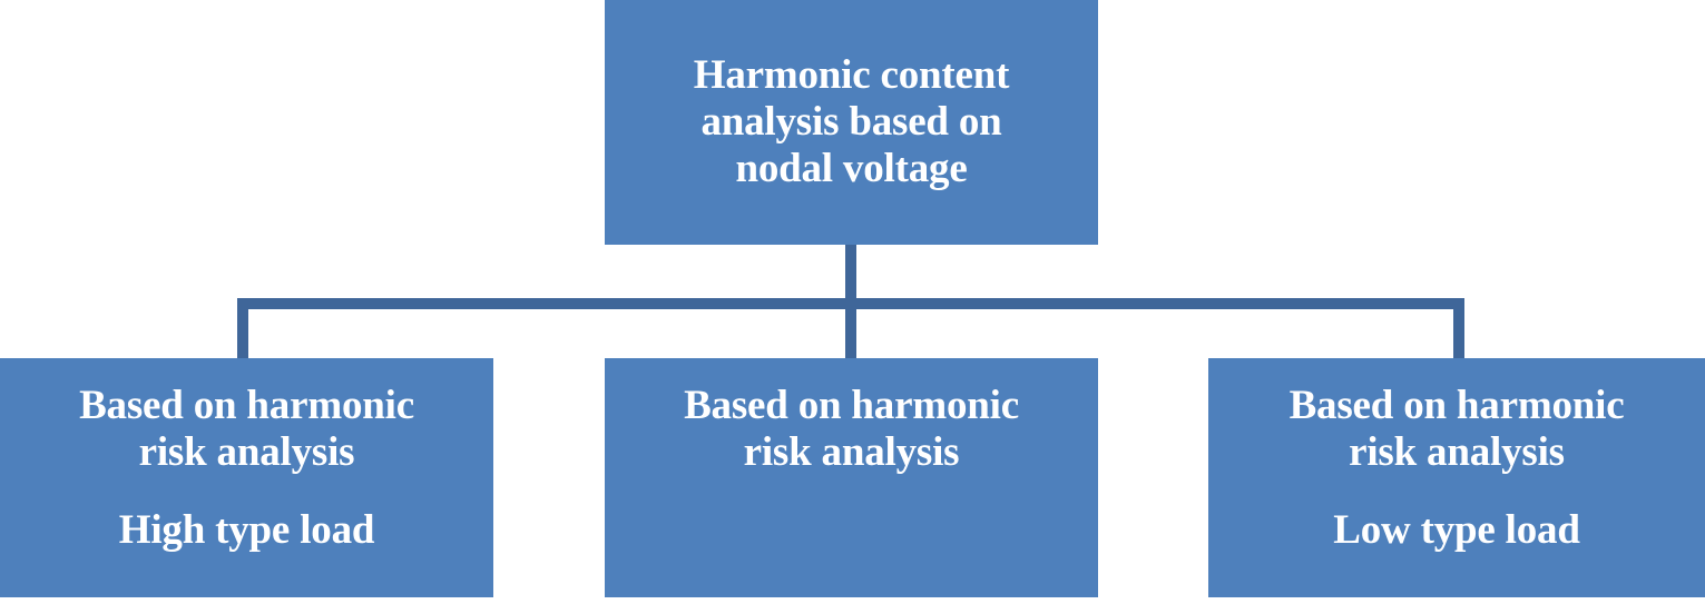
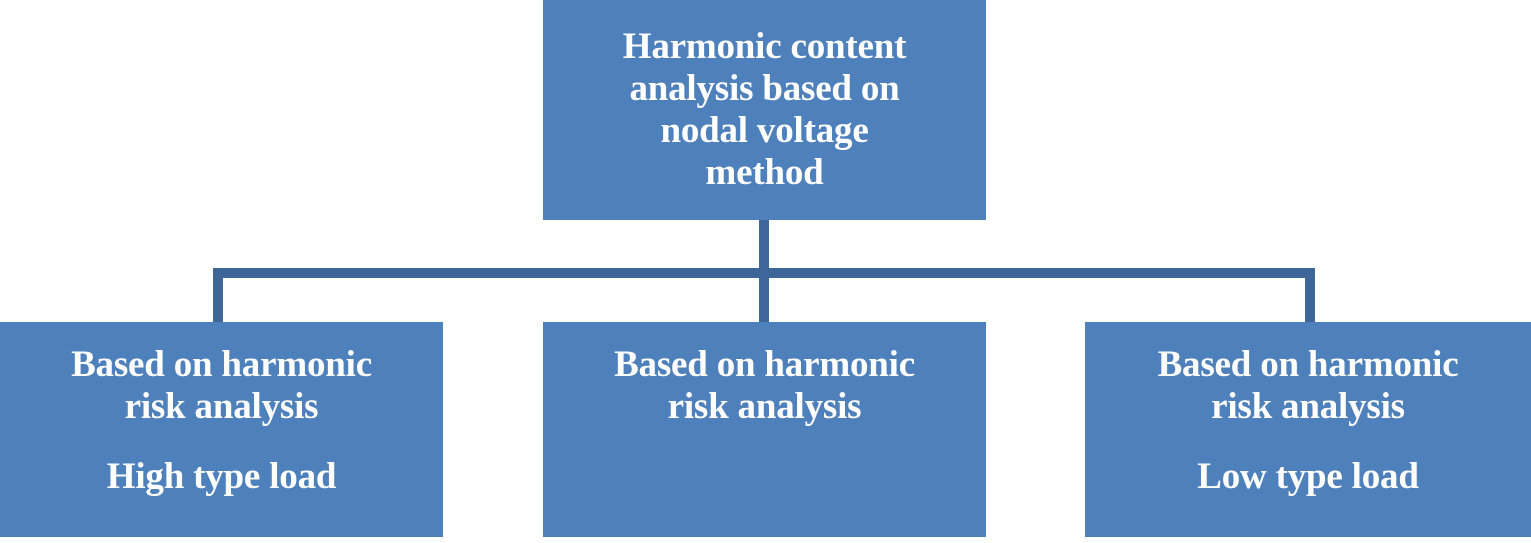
  Harmonic content
  analysis based on
  nodal voltage
+ method
  Based on harmonic
  risk analysis
  High type load
  Based on harmonic
  risk analysis
  Based on harmonic
  risk analysis
  Low type load
